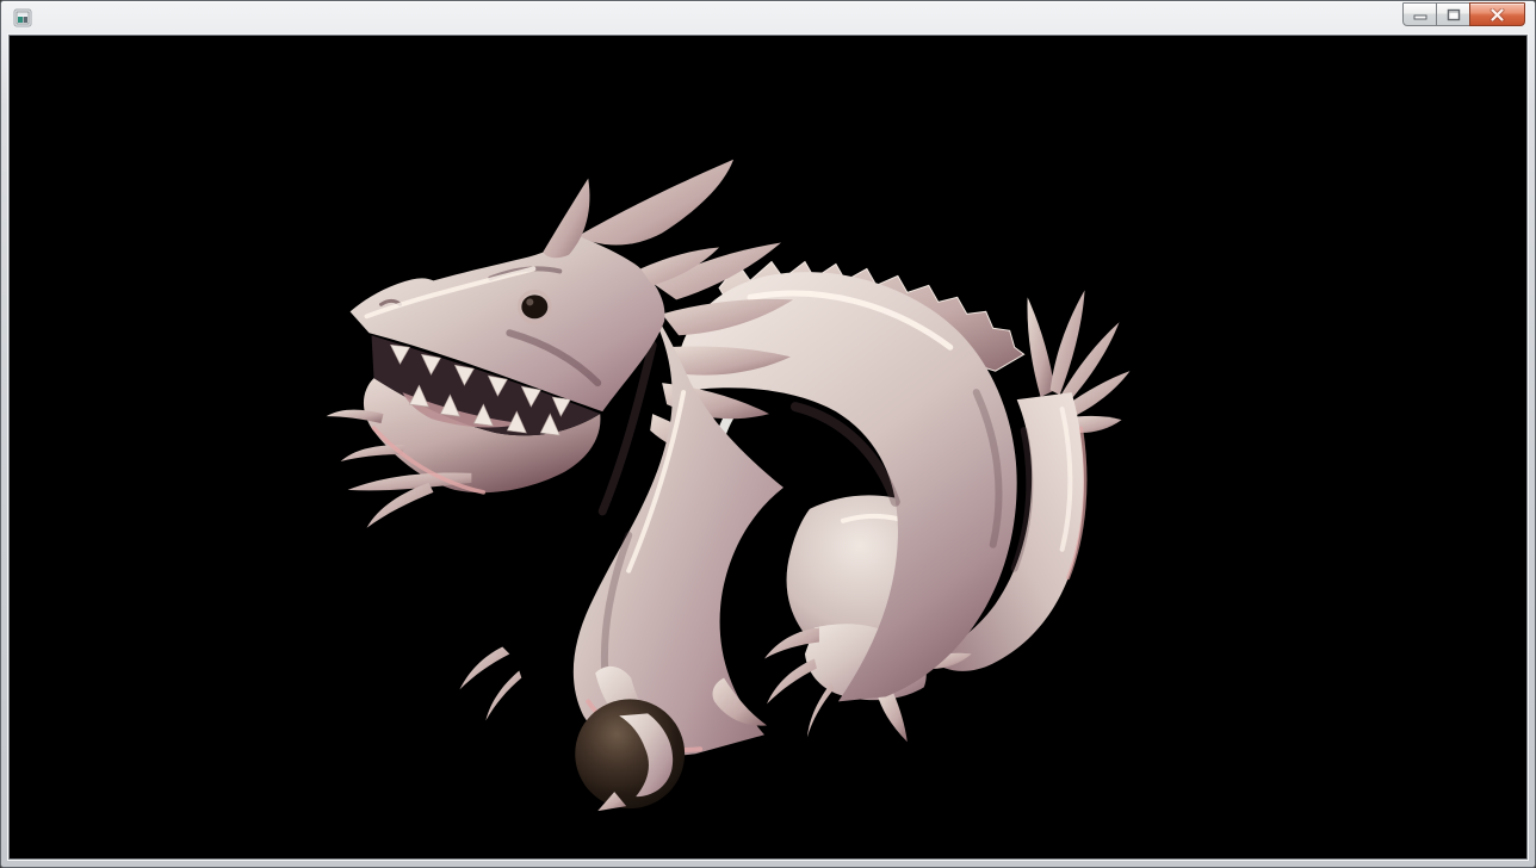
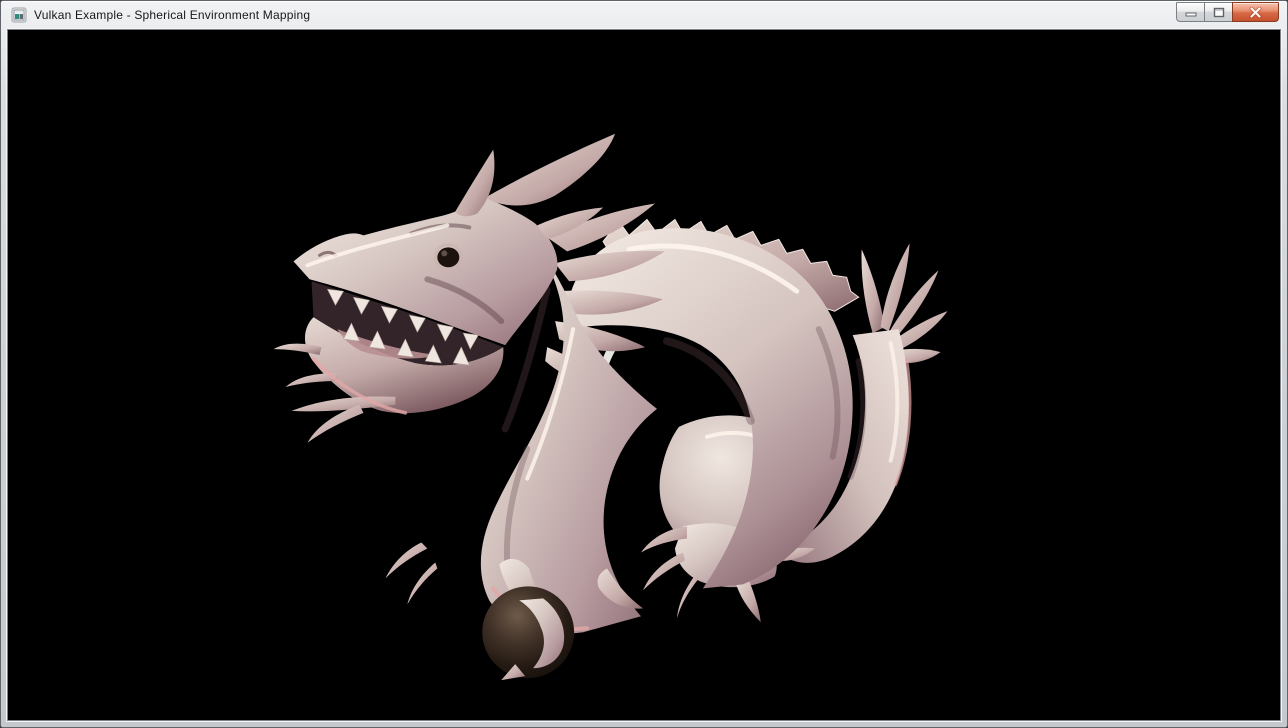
+ Vulkan Example - Spherical Environment Mapping
